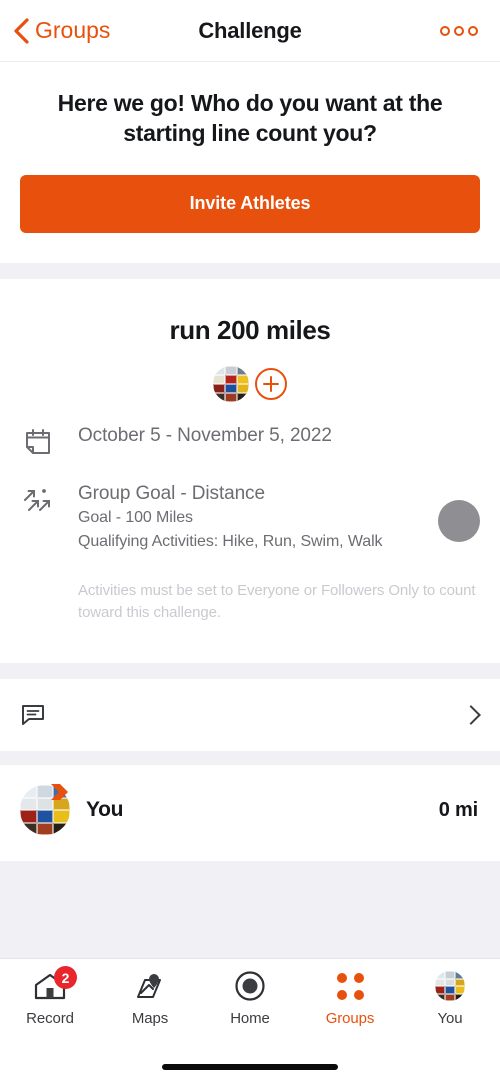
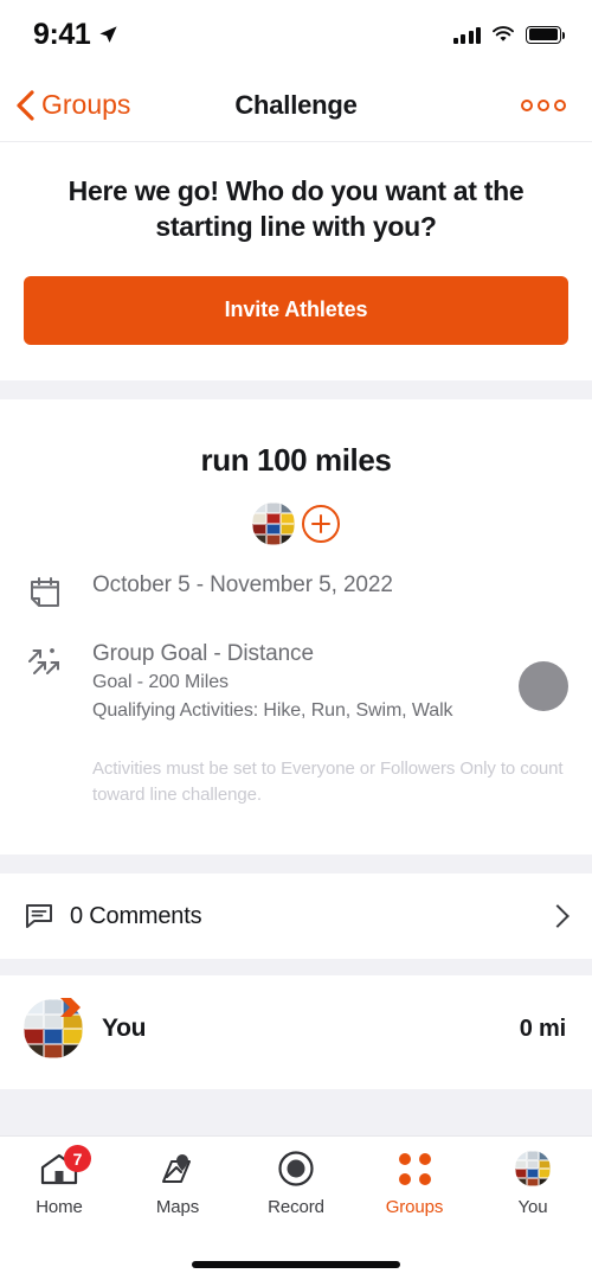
+ 9:41
  Groups
  Challenge
- Here we go! Who do you want at the starting line count you?
+ Here we go! Who do you want at the starting line with you?
  Invite Athletes
- run 200 miles
+ run 100 miles
  October 5 - November 5, 2022
  Group Goal - Distance
- Goal - 100 Miles
+ Goal - 200 Miles
  Qualifying Activities: Hike, Run, Swim, Walk
- Activities must be set to Everyone or Followers Only to count toward this challenge.
+ Activities must be set to Everyone or Followers Only to count toward line challenge.
+ 0 Comments
  You
  0 mi
- 2
+ 7
- Record
+ Home
  Maps
- Home
+ Record
  Groups
  You
